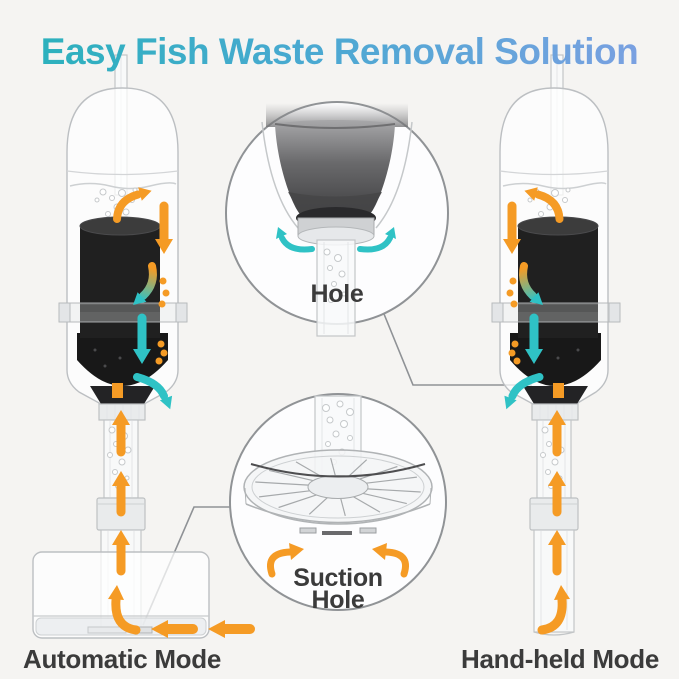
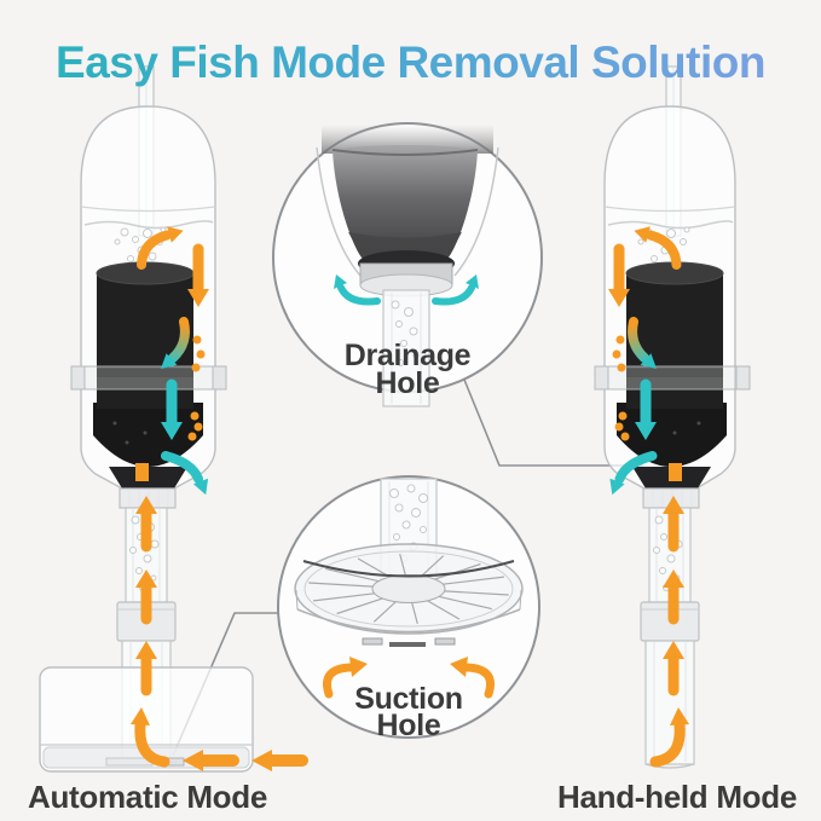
- Easy Fish Waste Removal Solution
+ Easy Fish Mode Removal Solution
+ Drainage
  Hole
  Suction
  Hole
  Automatic Mode
  Hand-held Mode
